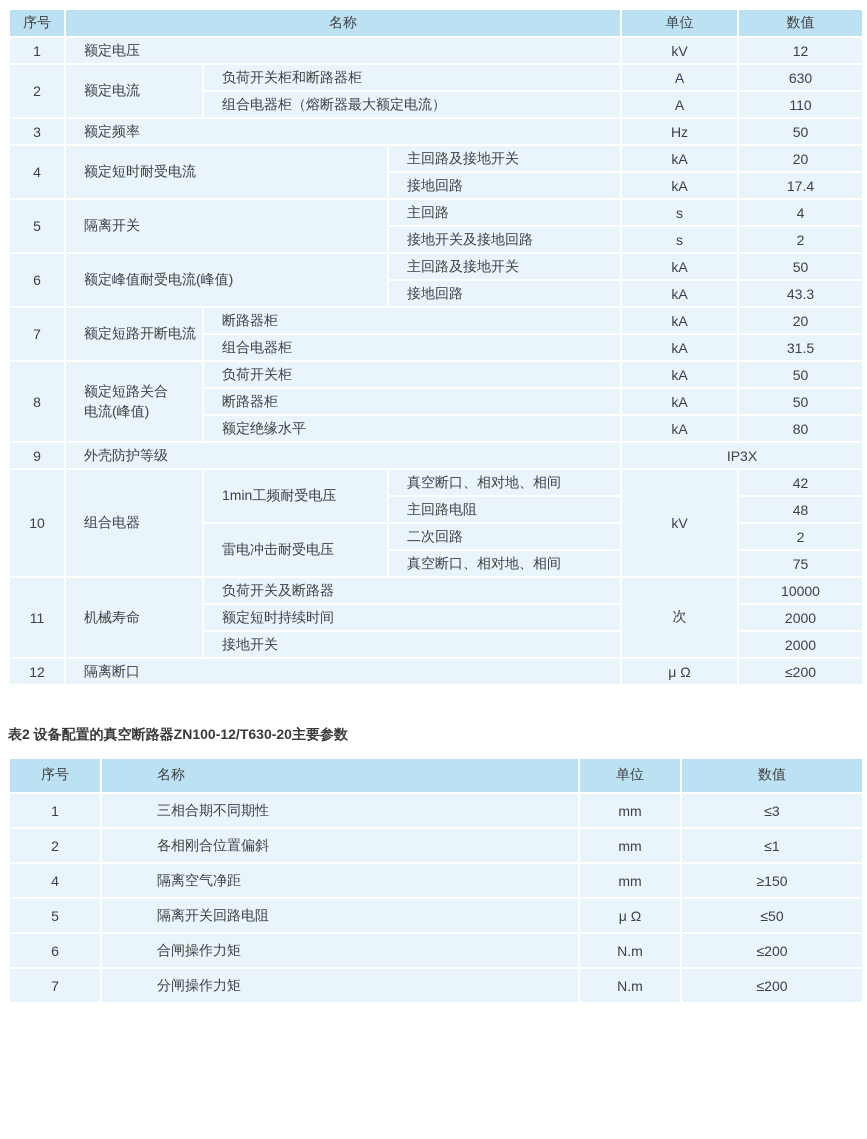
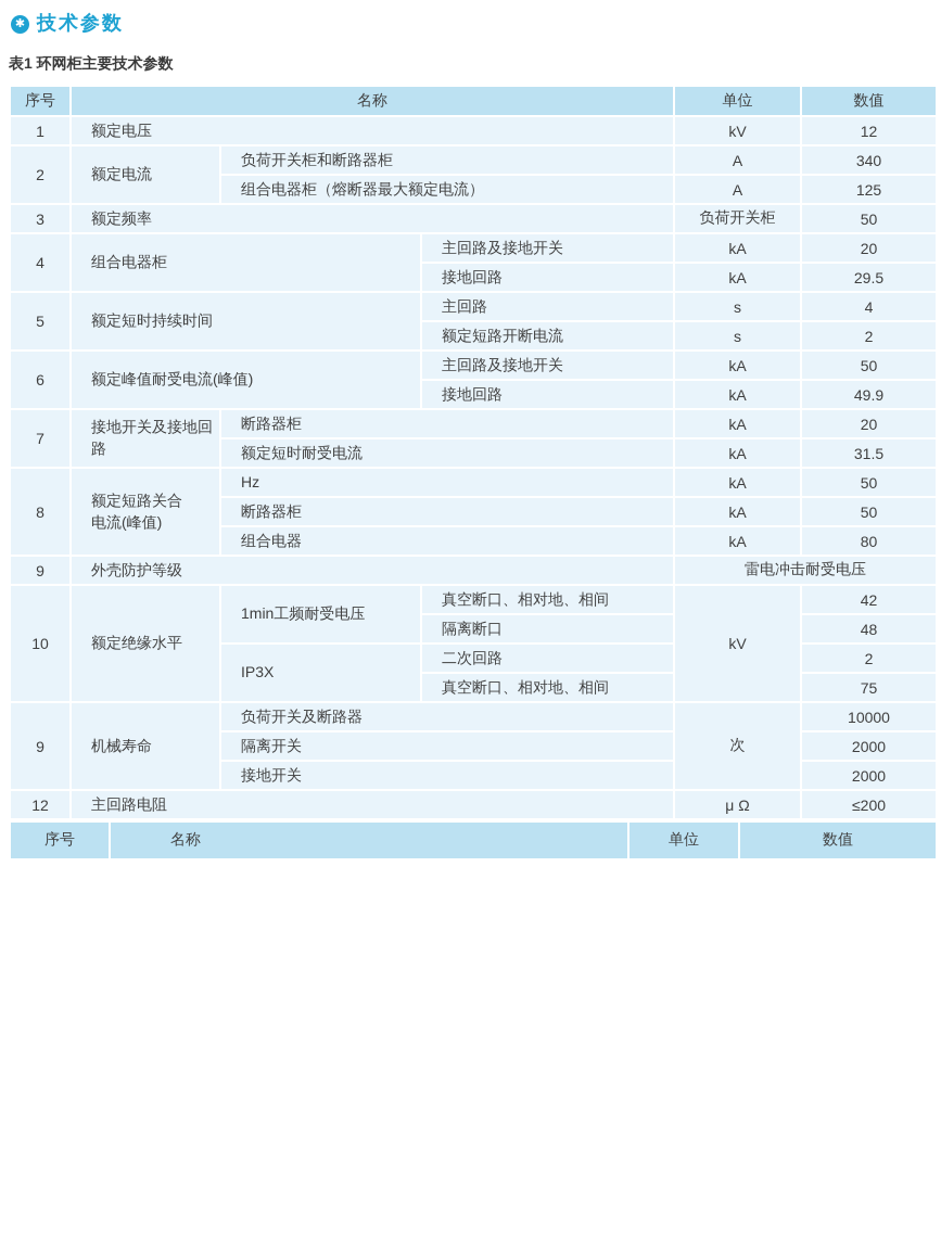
+ ✱
+ 技术参数
+ 表1 环网柜主要技术参数
  序号	名称	单位	数值
  1	额定电压	kV	12
- 2	额定电流	负荷开关柜和断路器柜	A	630
+ 2	额定电流	负荷开关柜和断路器柜	A	340
- 组合电器柜（熔断器最大额定电流）	A	110
+ 组合电器柜（熔断器最大额定电流）	A	125
- 3	额定频率	Hz	50
+ 3	额定频率	负荷开关柜	50
- 4	额定短时耐受电流	主回路及接地开关	kA	20
+ 4	组合电器柜	主回路及接地开关	kA	20
- 接地回路	kA	17.4
+ 接地回路	kA	29.5
- 5	隔离开关	主回路	s	4
+ 5	额定短时持续时间	主回路	s	4
- 接地开关及接地回路	s	2
+ 额定短路开断电流	s	2
  6	额定峰值耐受电流(峰值)	主回路及接地开关	kA	50
- 接地回路	kA	43.3
+ 接地回路	kA	49.9
- 7	额定短路开断电流	断路器柜	kA	20
+ 7	接地开关及接地回路	断路器柜	kA	20
- 组合电器柜	kA	31.5
+ 额定短时耐受电流	kA	31.5
- 8	额定短路关合 电流(峰值)	负荷开关柜	kA	50
+ 8	额定短路关合 电流(峰值)	Hz	kA	50
  断路器柜	kA	50
- 额定绝缘水平	kA	80
+ 组合电器	kA	80
- 9	外壳防护等级	IP3X
+ 9	外壳防护等级	雷电冲击耐受电压
- 10	组合电器	1min工频耐受电压	真空断口、相对地、相间	kV	42
+ 10	额定绝缘水平	1min工频耐受电压	真空断口、相对地、相间	kV	42
- 主回路电阻	48
+ 隔离断口	48
- 雷电冲击耐受电压	二次回路	2
+ IP3X	二次回路	2
  真空断口、相对地、相间	75
- 11	机械寿命	负荷开关及断路器	次	10000
+ 9	机械寿命	负荷开关及断路器	次	10000
- 额定短时持续时间	2000
+ 隔离开关	2000
  接地开关	2000
- 12	隔离断口	μ Ω	≤200
+ 12	主回路电阻	μ Ω	≤200
- 表2 设备配置的真空断路器ZN100-12/T630-20主要参数
  序号	名称	单位	数值
- 1	三相合期不同期性	mm	≤3
- 2	各相刚合位置偏斜	mm	≤1
- 4	隔离空气净距	mm	≥150
- 5	隔离开关回路电阻	μ Ω	≤50
- 6	合闸操作力矩	N.m	≤200
- 7	分闸操作力矩	N.m	≤200
